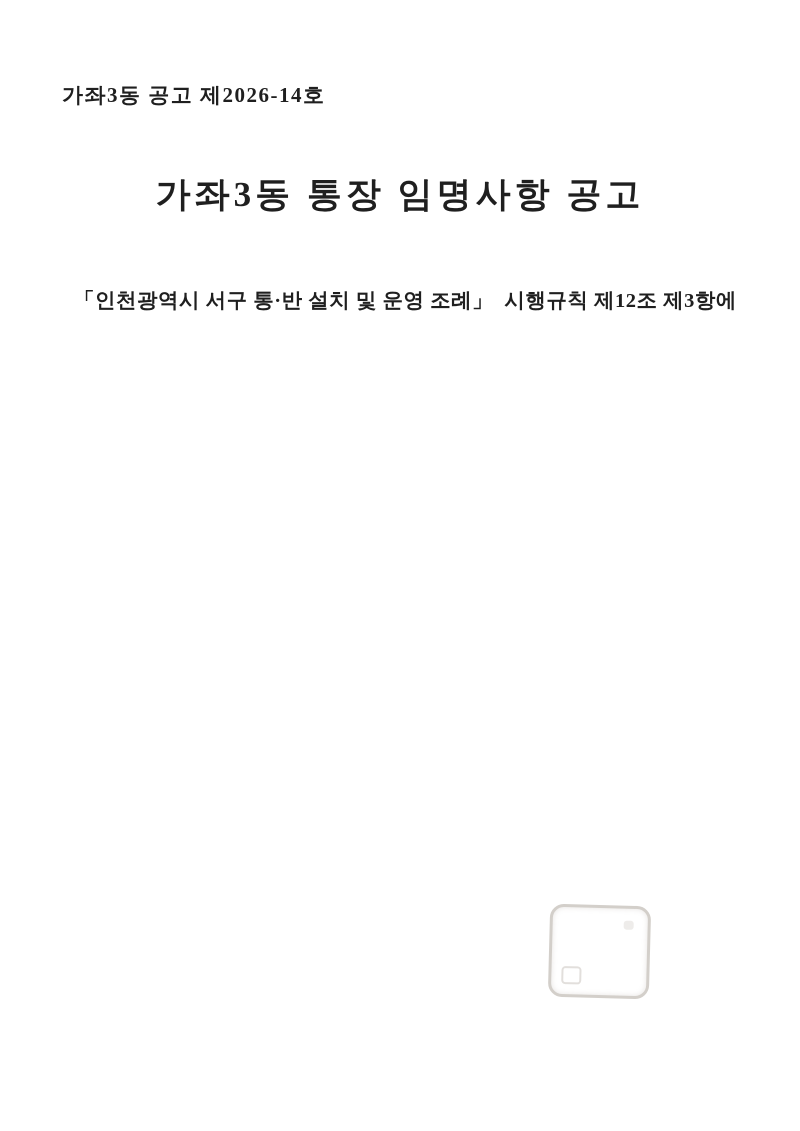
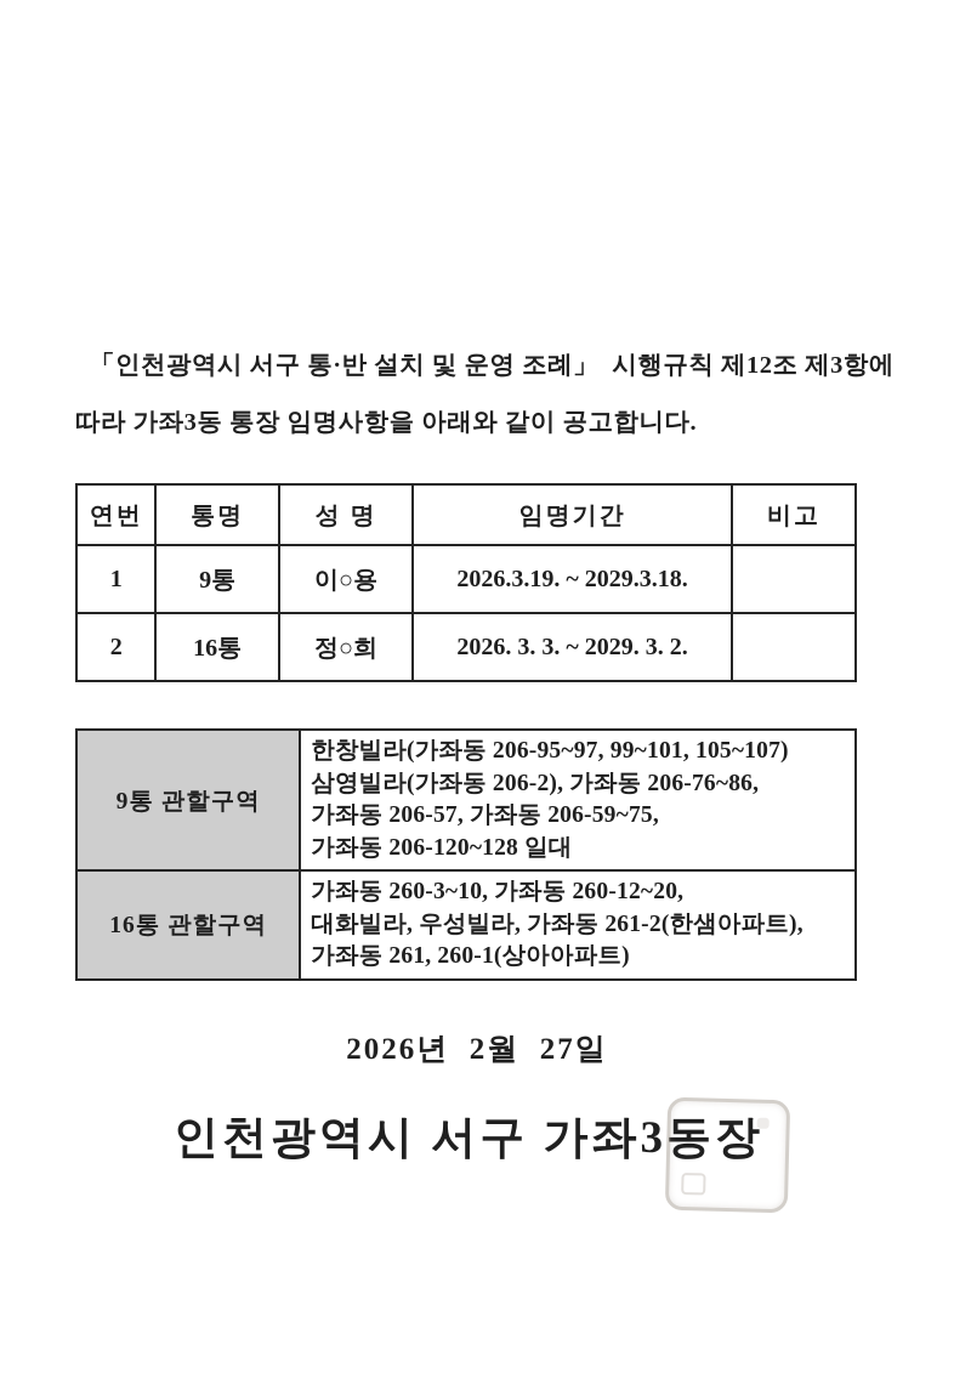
- 가좌3동 공고 제2026-14호
- 가좌3동 통장 임명사항 공고
  「인천광역시 서구 통·반 설치 및 운영 조례」 시행규칙 제12조 제3항에
+ 따라 가좌3동 통장 임명사항을 아래와 같이 공고합니다.
+ 연번	통명	성 명	임명기간	비고
+ 1	9통	이○용	2026.3.19. ~ 2029.3.18.
+ 2	16통	정○희	2026. 3. 3. ~ 2029. 3. 2.
+ 9통 관할구역	한창빌라(가좌동 206-95~97, 99~101, 105~107) 삼영빌라(가좌동 206-2), 가좌동 206-76~86, 가좌동 206-57, 가좌동 206-59~75, 가좌동 206-120~128 일대
+ 16통 관할구역	가좌동 260-3~10, 가좌동 260-12~20, 대화빌라, 우성빌라, 가좌동 261-2(한샘아파트), 가좌동 261, 260-1(상아아파트)
+ 2026년 2월 27일
+ 인천광역시 서구 가좌3동장
